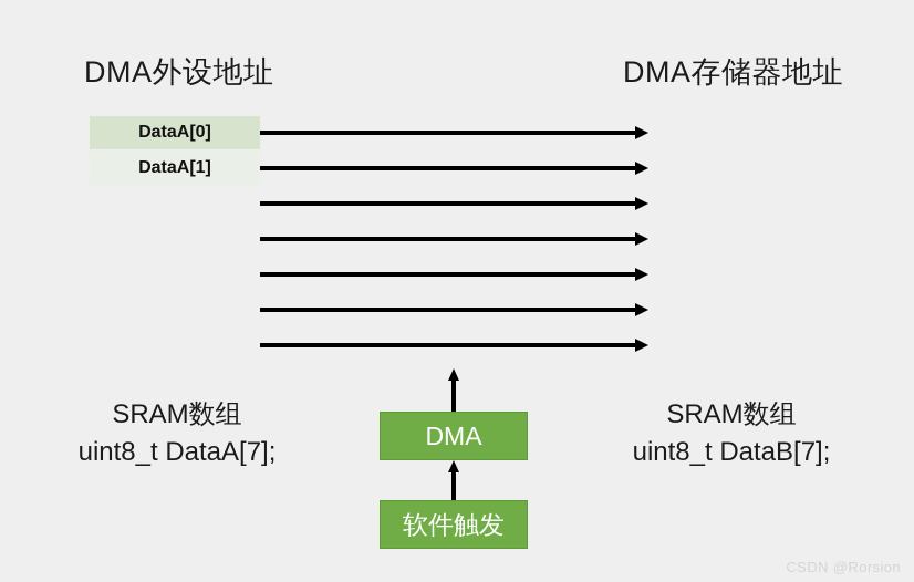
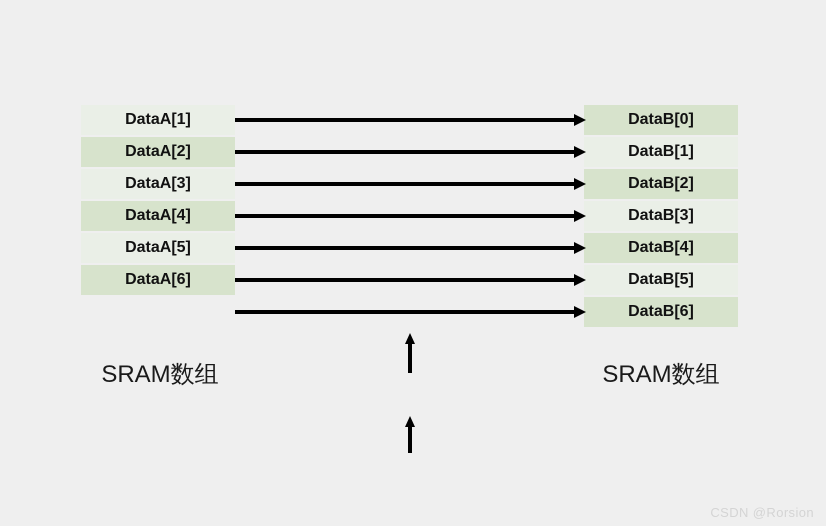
- DMA外设地址
- DMA存储器地址
- DataA[0]
  DataA[1]
+ DataA[2]
+ DataA[3]
+ DataA[4]
+ DataA[5]
+ DataA[6]
+ DataB[0]
+ DataB[1]
+ DataB[2]
+ DataB[3]
+ DataB[4]
+ DataB[5]
+ DataB[6]
  SRAM数组
- uint8_t DataA[7];
  SRAM数组
- uint8_t DataB[7];
- DMA
- 软件触发
  CSDN @Rorsion
